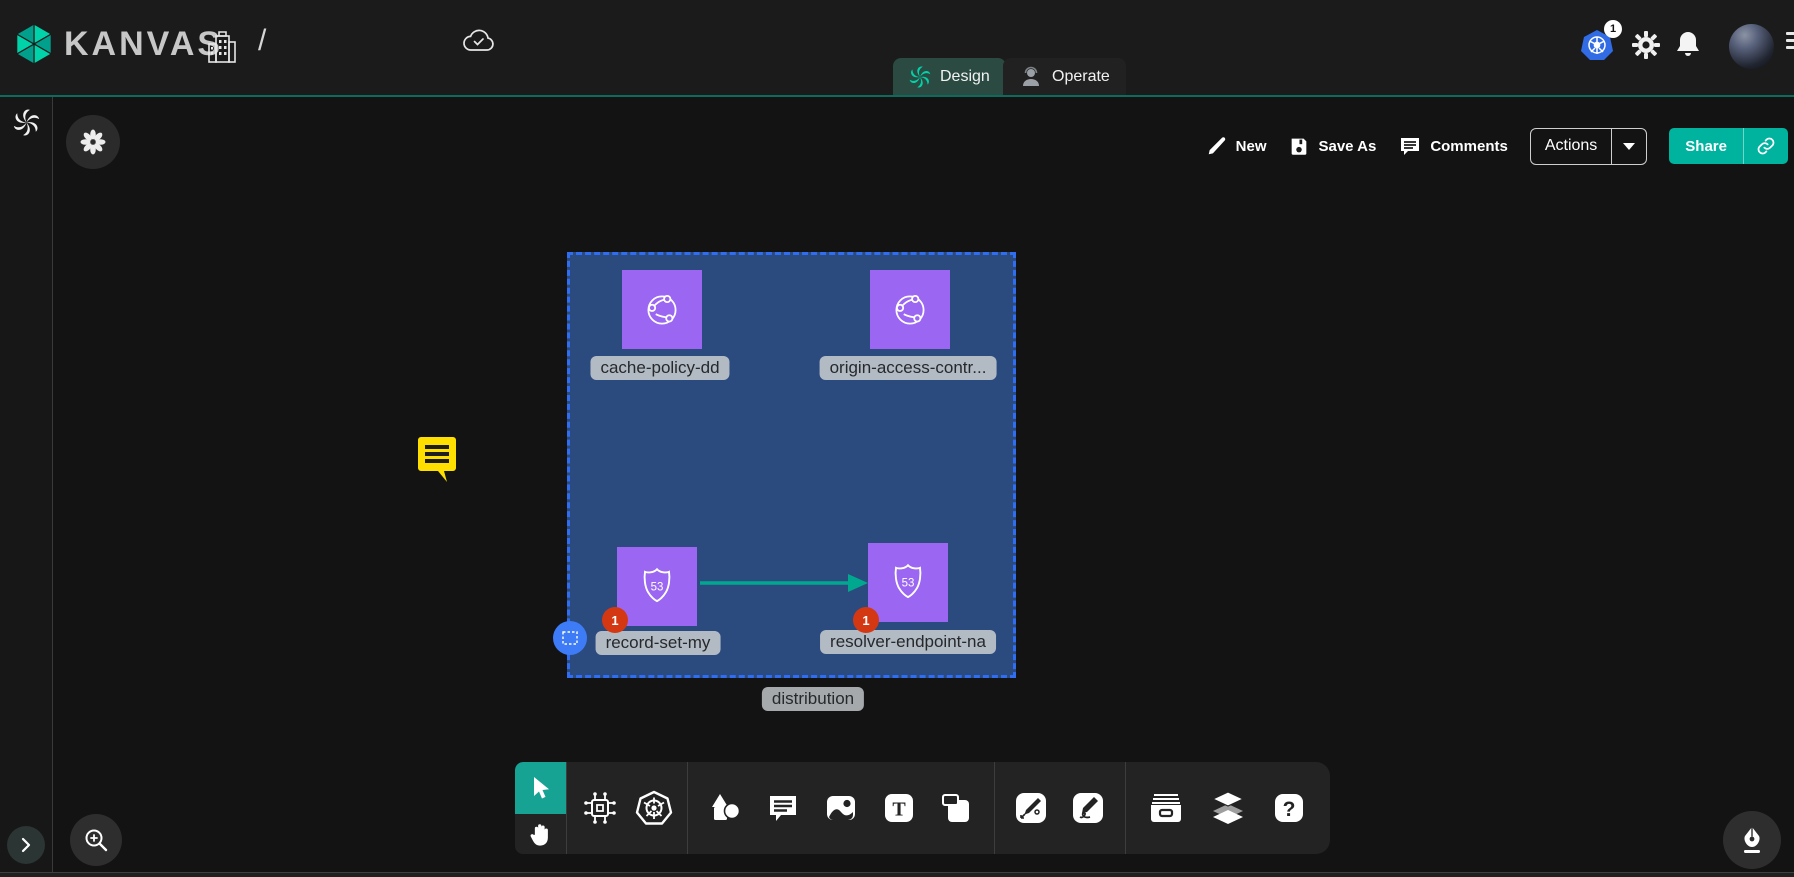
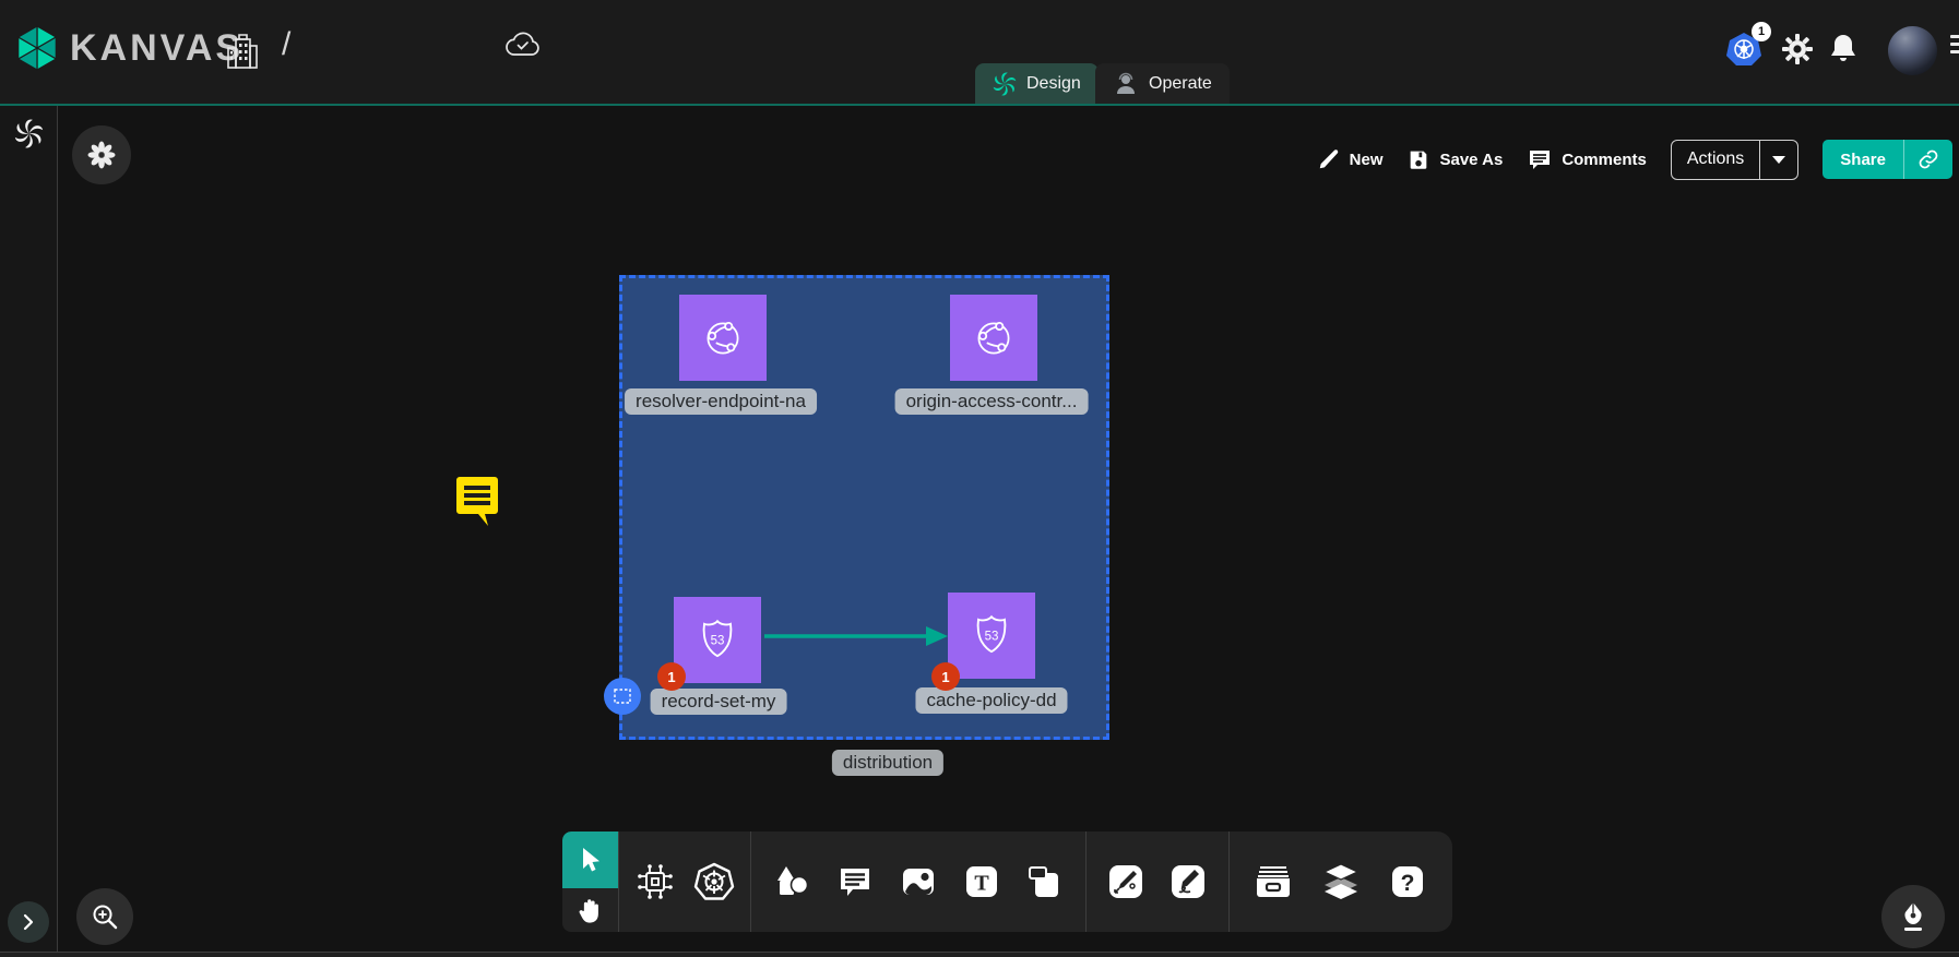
  KANVA
  /
  Design
  Operate
  1
  New
  Save As
  Comments
  Actions
  Share
  53
  53
  1
  1
- cache-policy-dd
+ resolver-endpoint-na
  origin-access-contr...
  record-set-my
- resolver-endpoint-na
+ cache-policy-dd
  distribution
  T
  ?
